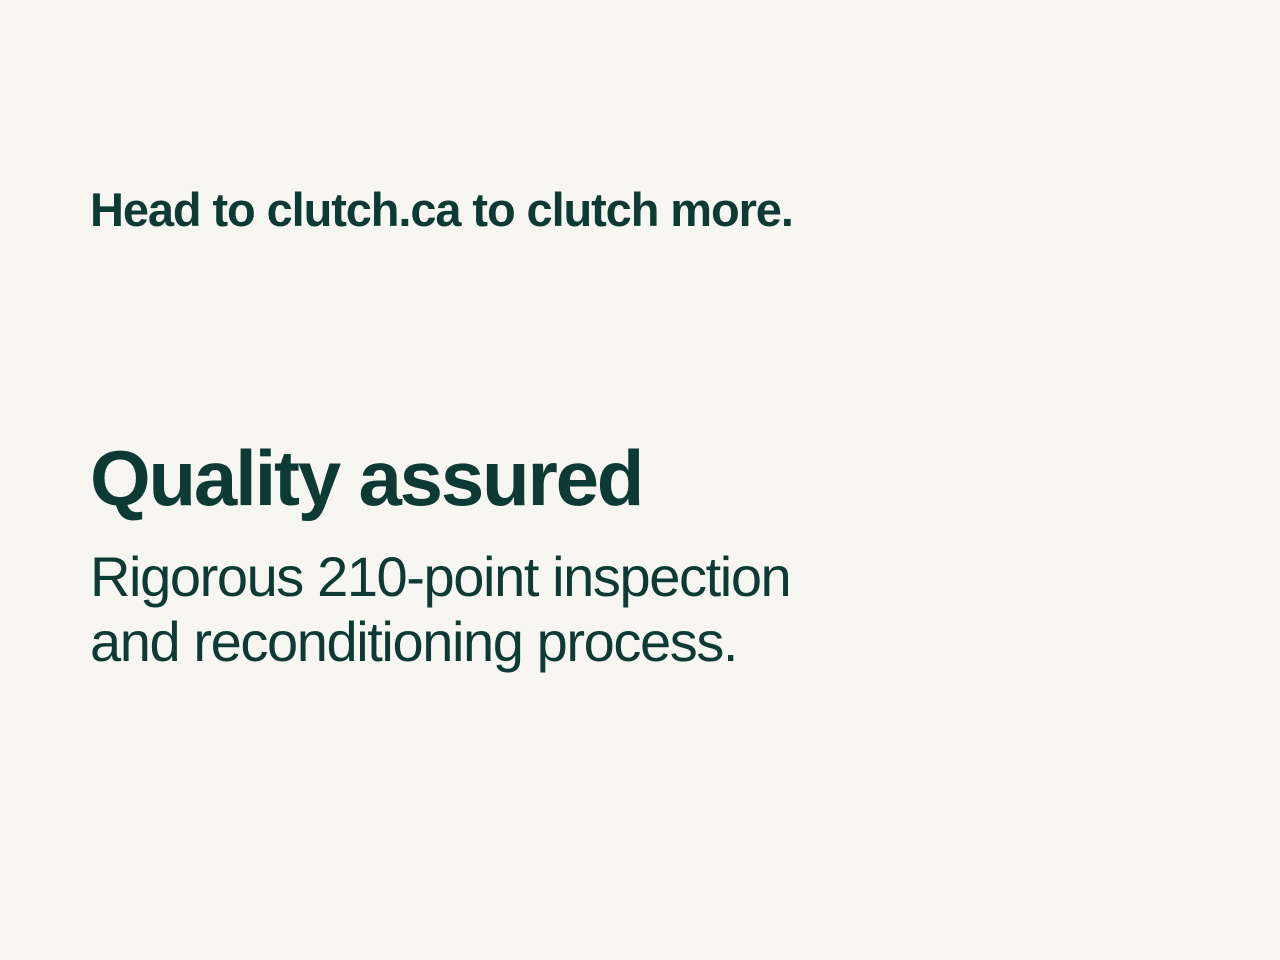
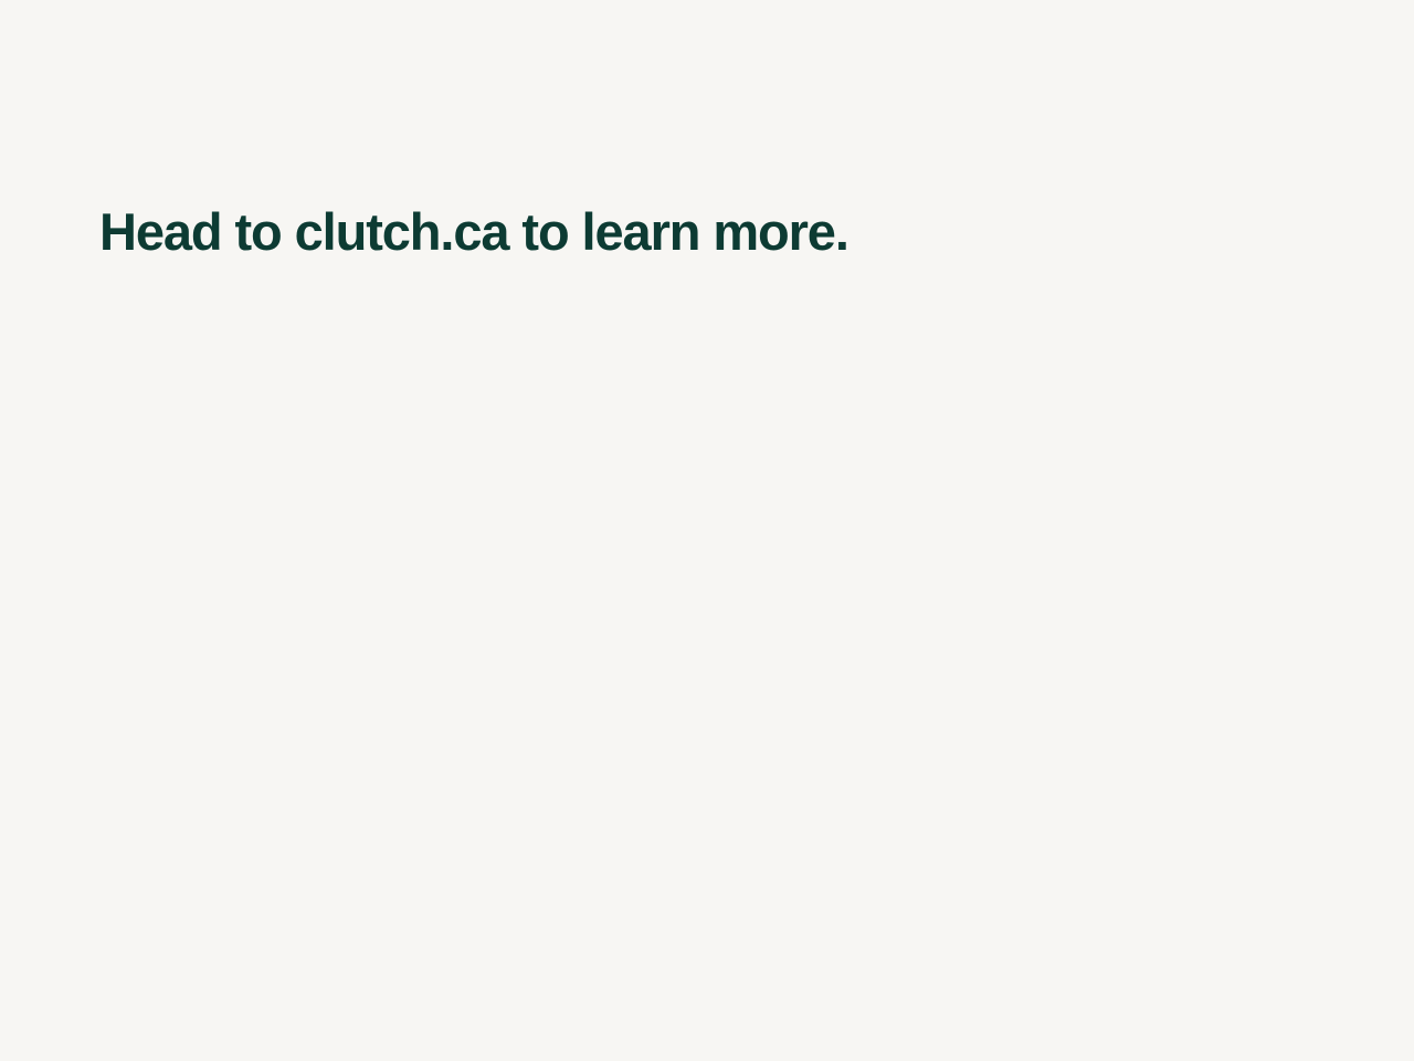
- Head to clutch.ca to clutch more.
+ Head to clutch.ca to learn more.
- Quality assured
- Rigorous 210-point inspection
- and reconditioning process.
